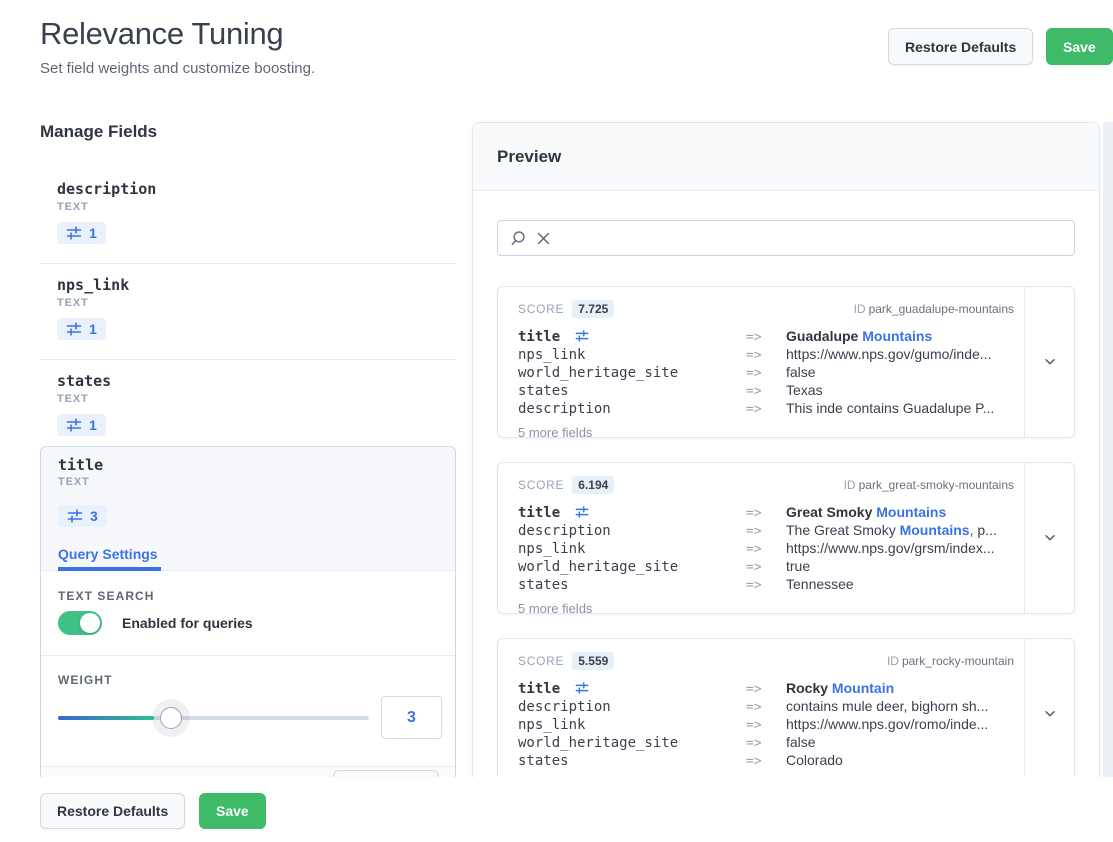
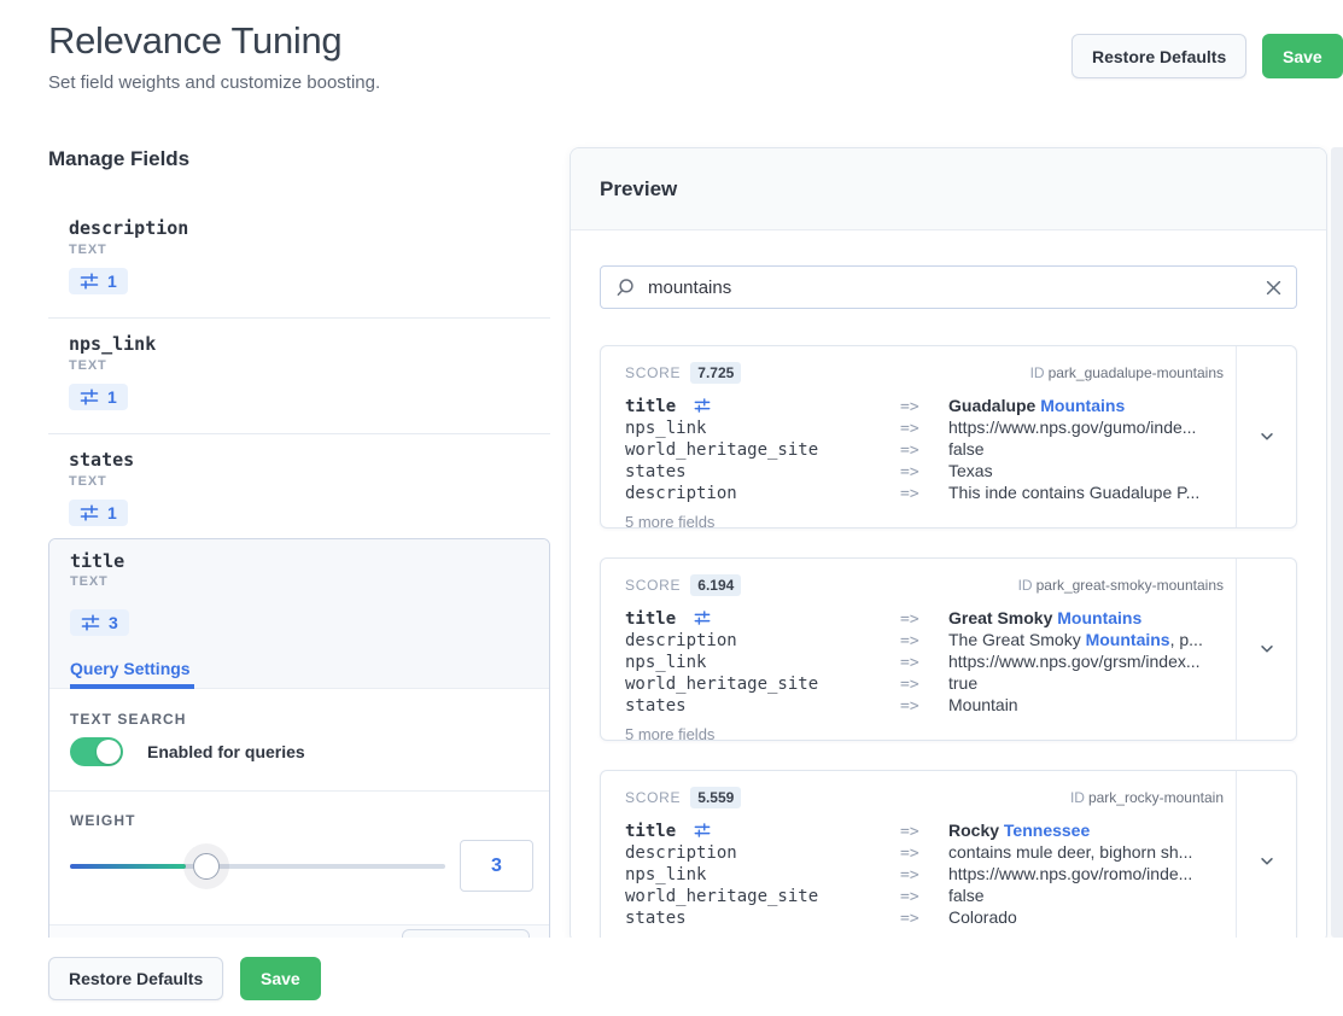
  Relevance Tuning
  Set field weights and customize boosting.
  Restore Defaults
  Save
  Manage Fields
  description
  TEXT
  1
  nps_link
  TEXT
  1
  states
  TEXT
  1
  title
  TEXT
  3
  Query Settings
  TEXT SEARCH
  Enabled for queries
  WEIGHT
  3
  Preview
+ mountains
  SCORE
  7.725
  ID park_guadalupe-mountains
  title
  =>
  Guadalupe Mountains
  nps_link
  =>
  https://www.nps.gov/gumo/inde...
  world_heritage_site
  =>
  false
  states
  =>
  Texas
  description
  =>
  This inde contains Guadalupe P...
  5 more fields
  SCORE
  6.194
  ID park_great-smoky-mountains
  title
  =>
  Great Smoky Mountains
  description
  =>
  The Great Smoky Mountains, p...
  nps_link
  =>
  https://www.nps.gov/grsm/index...
  world_heritage_site
  =>
  true
  states
  =>
- Tennessee
+ Mountain
  5 more fields
  SCORE
  5.559
  ID park_rocky-mountain
  title
  =>
- Rocky Mountain
+ Rocky Tennessee
  description
  =>
  contains mule deer, bighorn sh...
  nps_link
  =>
  https://www.nps.gov/romo/inde...
  world_heritage_site
  =>
  false
  states
  =>
  Colorado
  Restore Defaults
  Save
